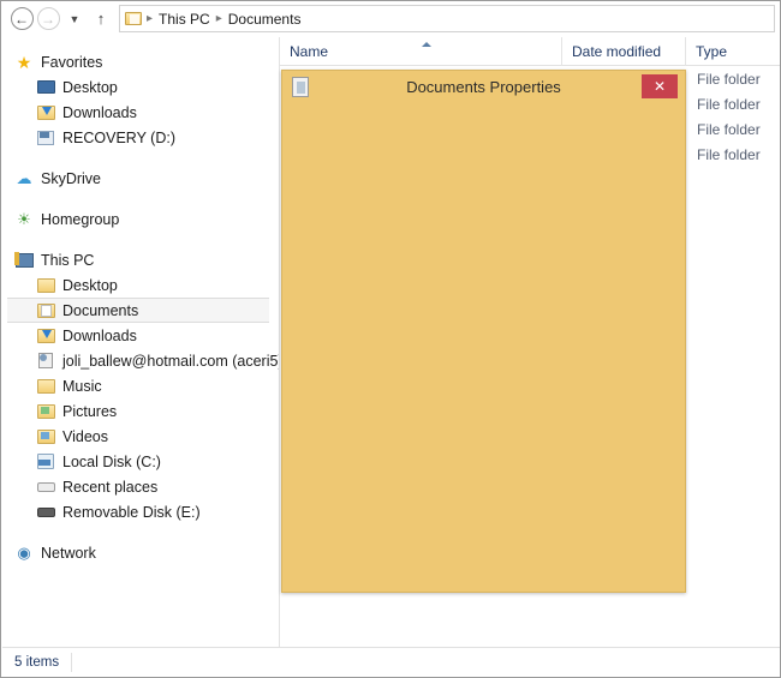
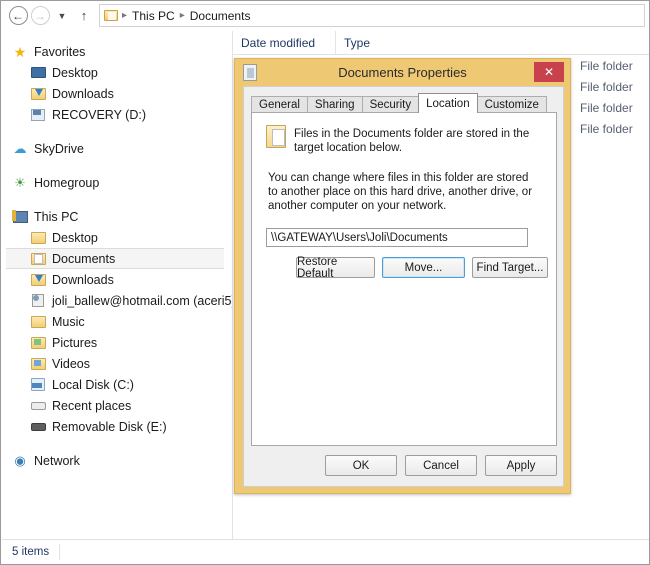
  ←
  →
  ▼
  ↑
  ▸
  This PC
  ▸
  Documents
- Name
  Date modified
  Type
  ★
  Favorites
  Desktop
  Downloads
  RECOVERY (D:)
  ☁
  SkyDrive
  ☀
  Homegroup
  This PC
  Desktop
  Documents
  Downloads
  joli_ballew@hotmail.com (aceri5
  Music
  Pictures
  Videos
  Local Disk (C:)
  Recent places
  Removable Disk (E:)
  ◉
  Network
  File folder
  File folder
  File folder
  File folder
  5 items
  Documents Properties
  ✕
+ General
+ Sharing
+ Security
+ Location
+ Customize
+ Files in the Documents folder are stored in the target location below.
+ You can change where files in this folder are stored to another place on this hard drive, another drive, or another computer on your network.
+ \\GATEWAY\Users\Joli\Documents
+ Restore Default
+ Move...
+ Find Target...
+ OK
+ Cancel
+ Apply
